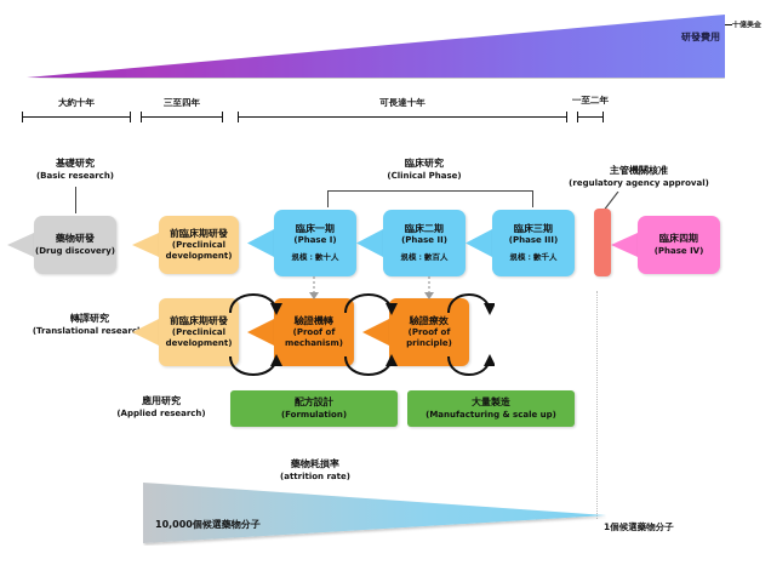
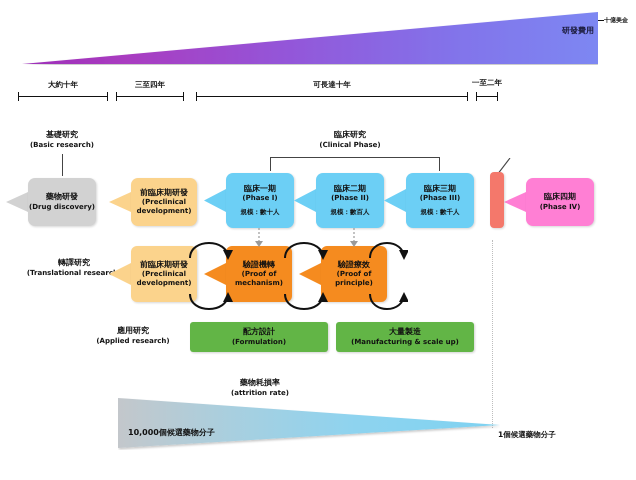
  研發費用
  大約十年
  三至四年
  可長達十年
  一至二年
  基礎研究
  (Basic research)
  臨床研究
  (Clinical Phase)
- 主管機關核准
- (regulatory agency approval)
  藥物研發
  (Drug discovery)
  前臨床期研發
  (Preclinical development)
  臨床一期
  (Phase I)
  規模：數十人
  臨床二期
  (Phase II)
  規模：數百人
  臨床三期
  (Phase III)
  規模：數千人
  臨床四期
  (Phase IV)
  轉譯研究
  (Translational researc
  前臨床期研發
  (Preclinical development)
  驗證機轉
  (Proof of mechanism)
  驗證療效
  (Proof of principle)
  應用研究
  (Applied research)
  配方設計
  (Formulation)
  大量製造
  (Manufacturing & scale up)
  藥物耗損率
  (attrition rate)
  10,000個候選藥物分子
  1個候選藥物分子
